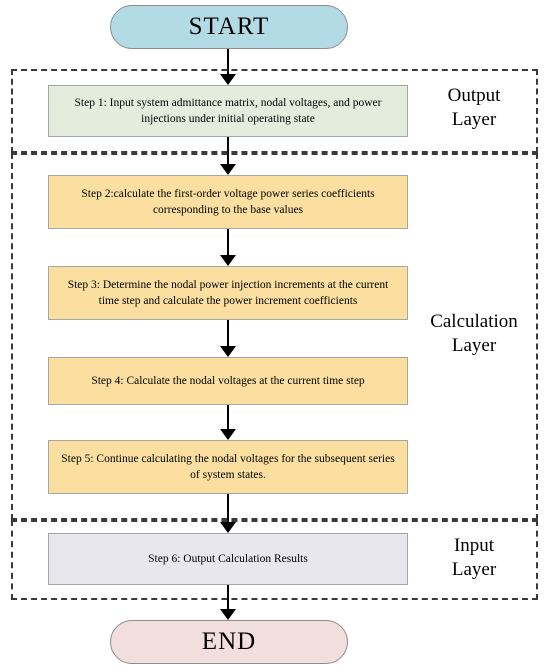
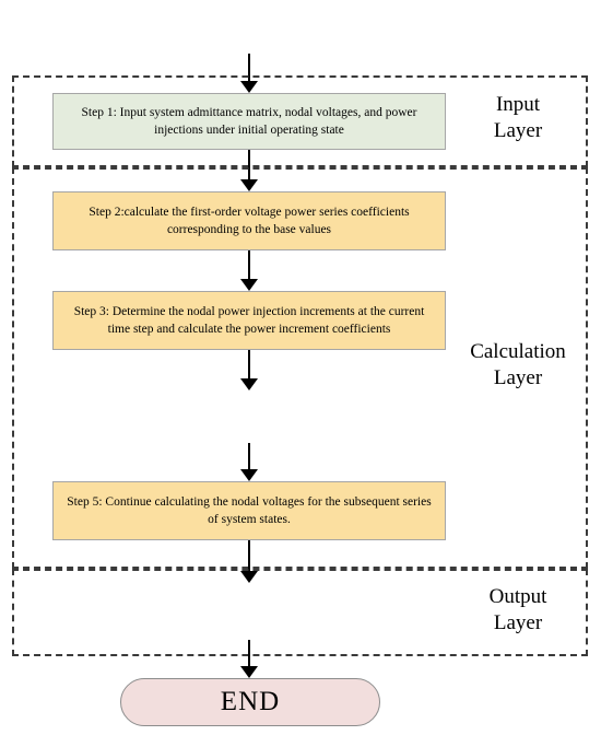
- START
- Output
+ Input
  Layer
  Step 1: Input system admittance matrix, nodal voltages, and power injections under initial operating state
  Calculation
  Layer
  Step 2:calculate the first-order voltage power series coefficients corresponding to the base values
  Step 3: Determine the nodal power injection increments at the current time step and calculate the power increment coefficients
- Step 4: Calculate the nodal voltages at the current time step
  Step 5: Continue calculating the nodal voltages for the subsequent series of system states.
- Input
+ Output
  Layer
- Step 6: Output Calculation Results
  END
